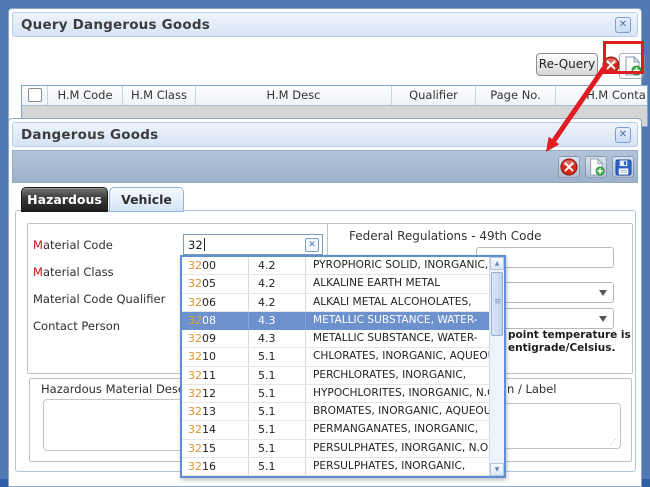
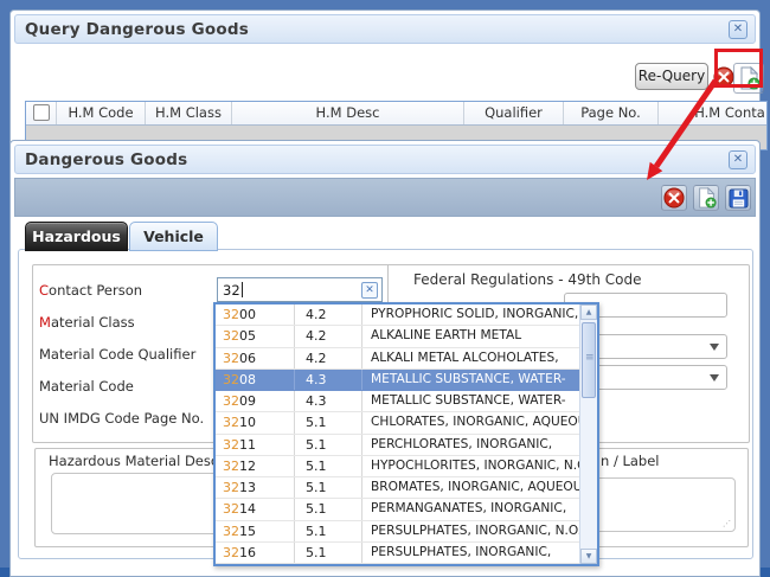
  Query Dangerous Goods
  Re-Query
  H.M Code
  H.M Class
  H.M Desc
  Qualifier
  Page No.
  H.M Conta
  Dangerous Goods
  Hazardous
  Vehicle
- Material Code
+ Contact Person
  Material Class
  Material Code Qualifier
- Contact Person
+ Material Code
+ UN IMDG Code Page No.
  32
  Federal Regulations - 49th Code
- point temperature is
- entigrade/Celsius.
  Hazardous Material Des
  n / Label
  3200
  4.2
  PYROPHORIC SOLID, INORGANIC,
  3205
  4.2
  ALKALINE EARTH METAL
  3206
  4.2
  ALKALI METAL ALCOHOLATES,
  3208
  4.3
  METALLIC SUBSTANCE, WATER-
  3209
  4.3
  METALLIC SUBSTANCE, WATER-
  3210
  5.1
  CHLORATES, INORGANIC, AQUEO
  3211
  5.1
  PERCHLORATES, INORGANIC,
  3212
  5.1
  HYPOCHLORITES, INORGANIC, N.
  3213
  5.1
  BROMATES, INORGANIC, AQUEOU
  3214
  5.1
  PERMANGANATES, INORGANIC,
  3215
  5.1
  PERSULPHATES, INORGANIC, N.O
  3216
  5.1
  PERSULPHATES, INORGANIC,
